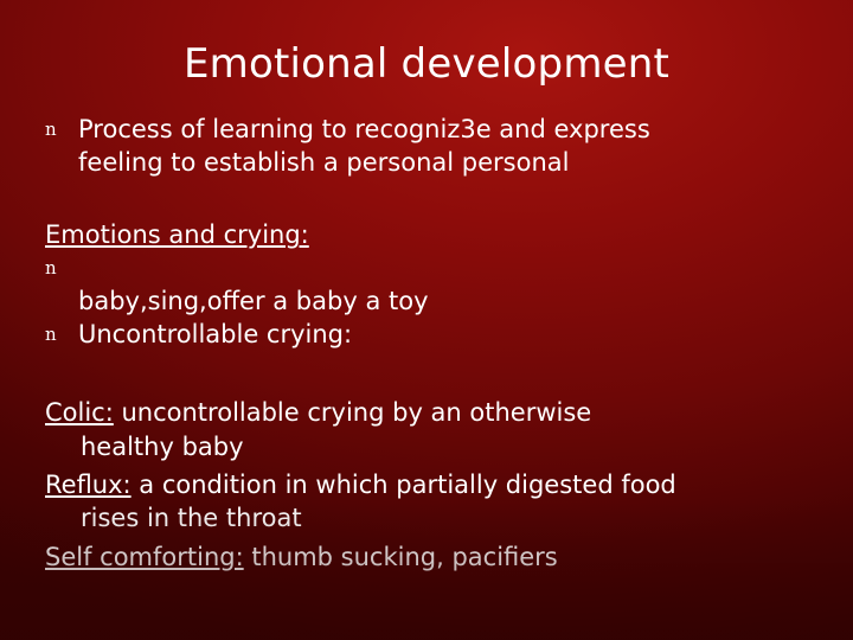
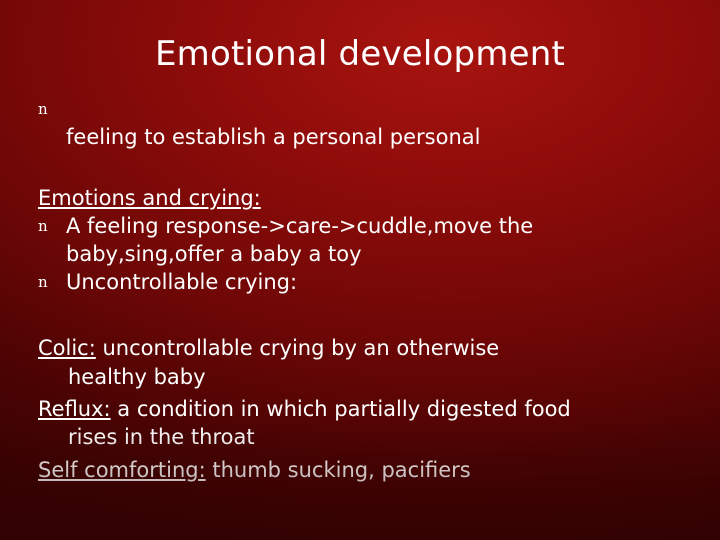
  Emotional development
  n
- Process of learning to recogniz3e and express
  feeling to establish a personal personal
  Emotions and crying:
  n
+ A feeling response->care->cuddle,move the
  baby,sing,offer a baby a toy
  n
  Uncontrollable crying:
  Colic: uncontrollable crying by an otherwise
  healthy baby
  Reflux: a condition in which partially digested food
